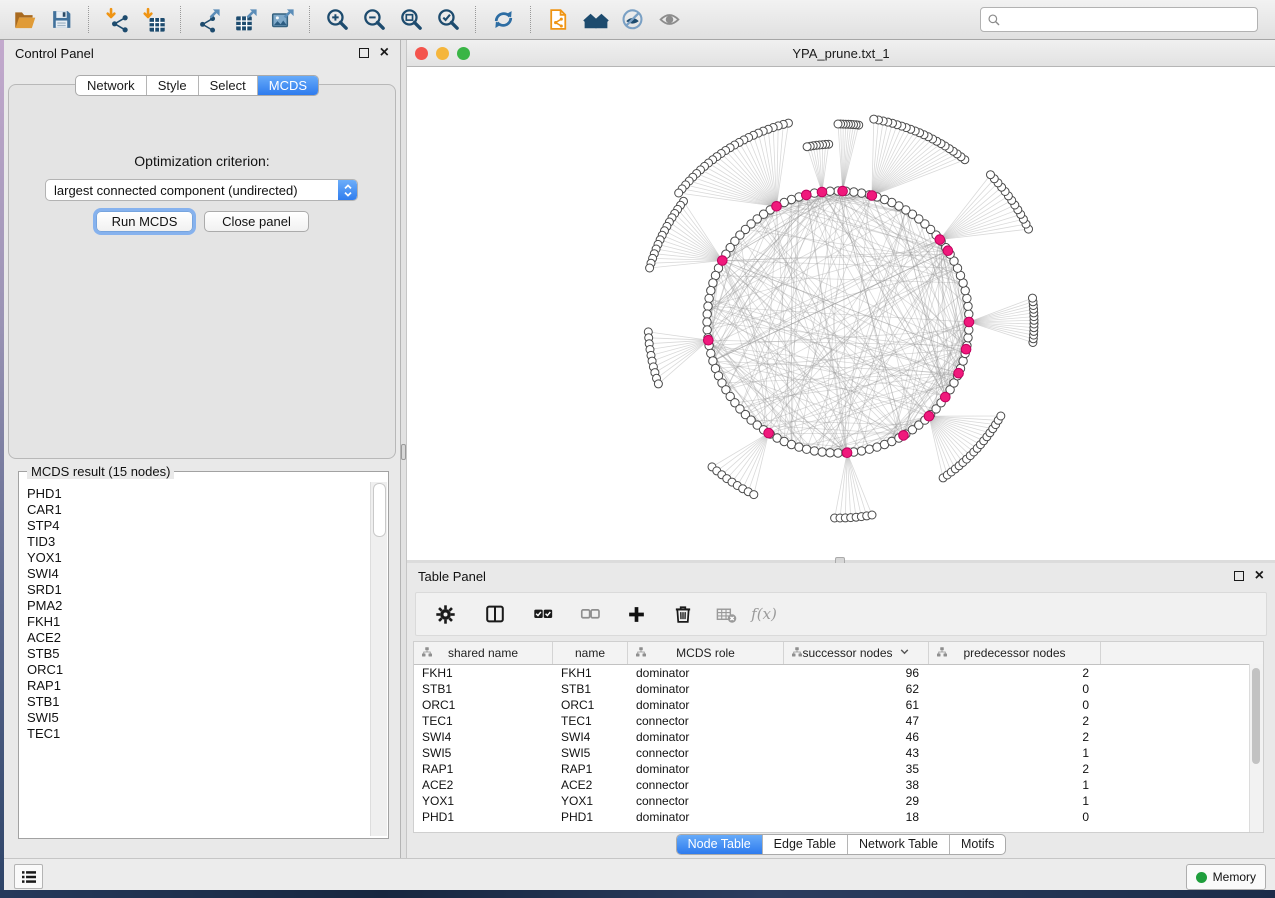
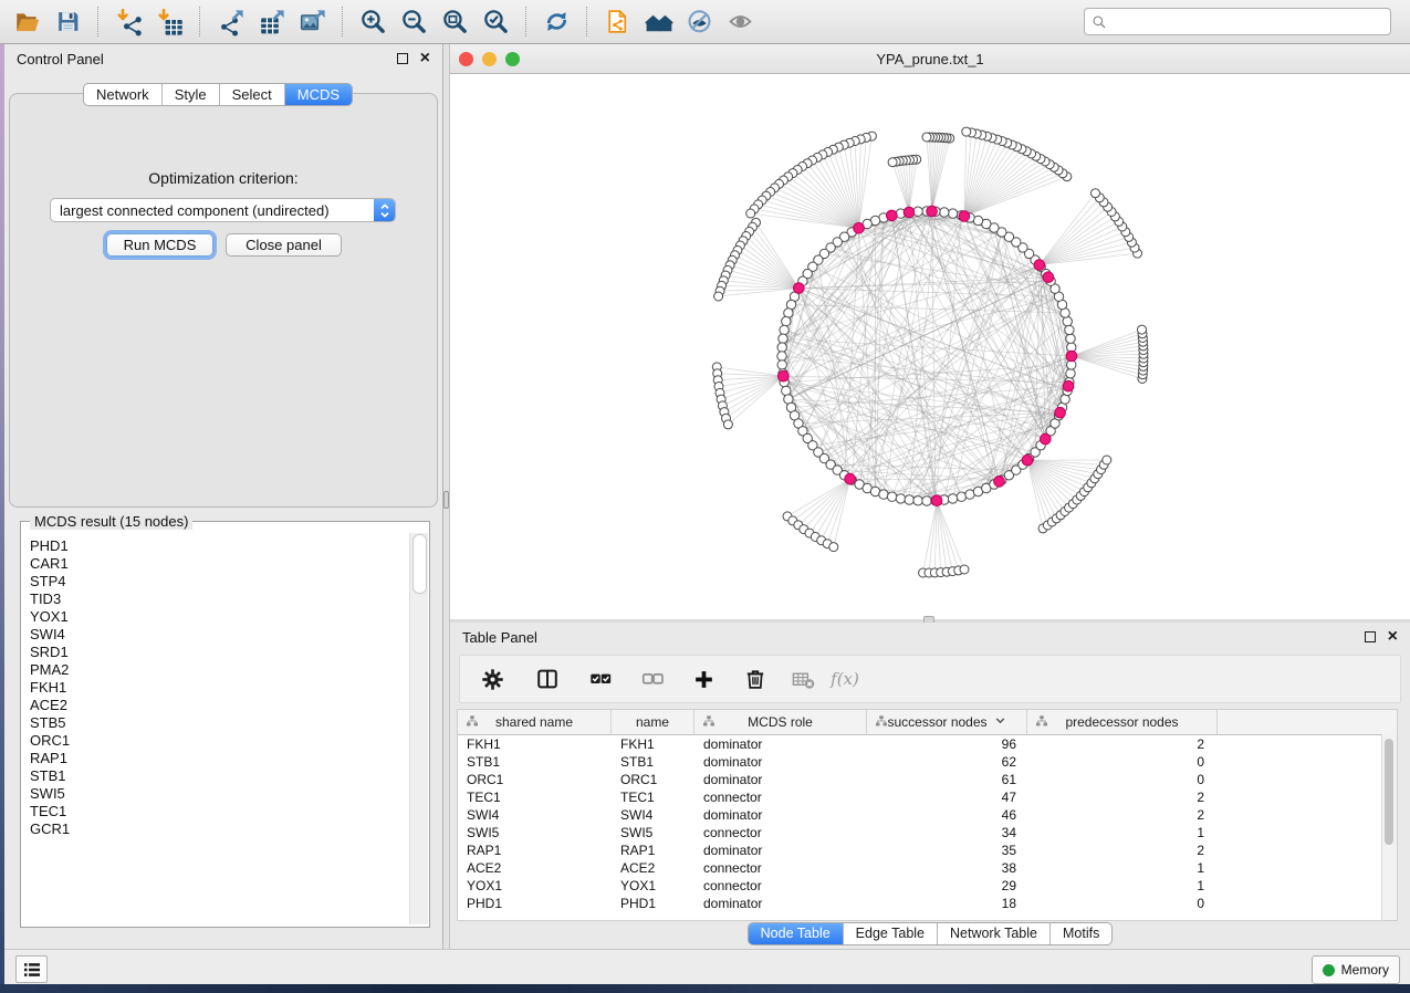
  Control Panel
  ×
  Network
  Style
  Select
  MCDS
  Optimization criterion:
  largest connected component (undirected)
  Run MCDS
  Close panel
  MCDS result (15 nodes)
  PHD1
  CAR1
  STP4
  TID3
  YOX1
  SWI4
  SRD1
  PMA2
  FKH1
  ACE2
  STB5
  ORC1
  RAP1
  STB1
  SWI5
  TEC1
+ GCR1
  YPA_prune.txt_1
  Table Panel
  ×
  f(x)
  shared name
  name
  MCDS role
  successor nodes
  predecessor nodes
  FKH1
  FKH1
  dominator
  96
  2
  STB1
  STB1
  dominator
  62
  0
  ORC1
  ORC1
  dominator
  61
  0
  TEC1
  TEC1
  connector
  47
  2
  SWI4
  SWI4
  dominator
  46
  2
  SWI5
  SWI5
  connector
- 43
+ 34
  1
  RAP1
  RAP1
  dominator
  35
  2
  ACE2
  ACE2
  connector
  38
  1
  YOX1
  YOX1
  connector
  29
  1
  PHD1
  PHD1
  dominator
  18
  0
  Node Table
  Edge Table
  Network Table
  Motifs
  Memory
